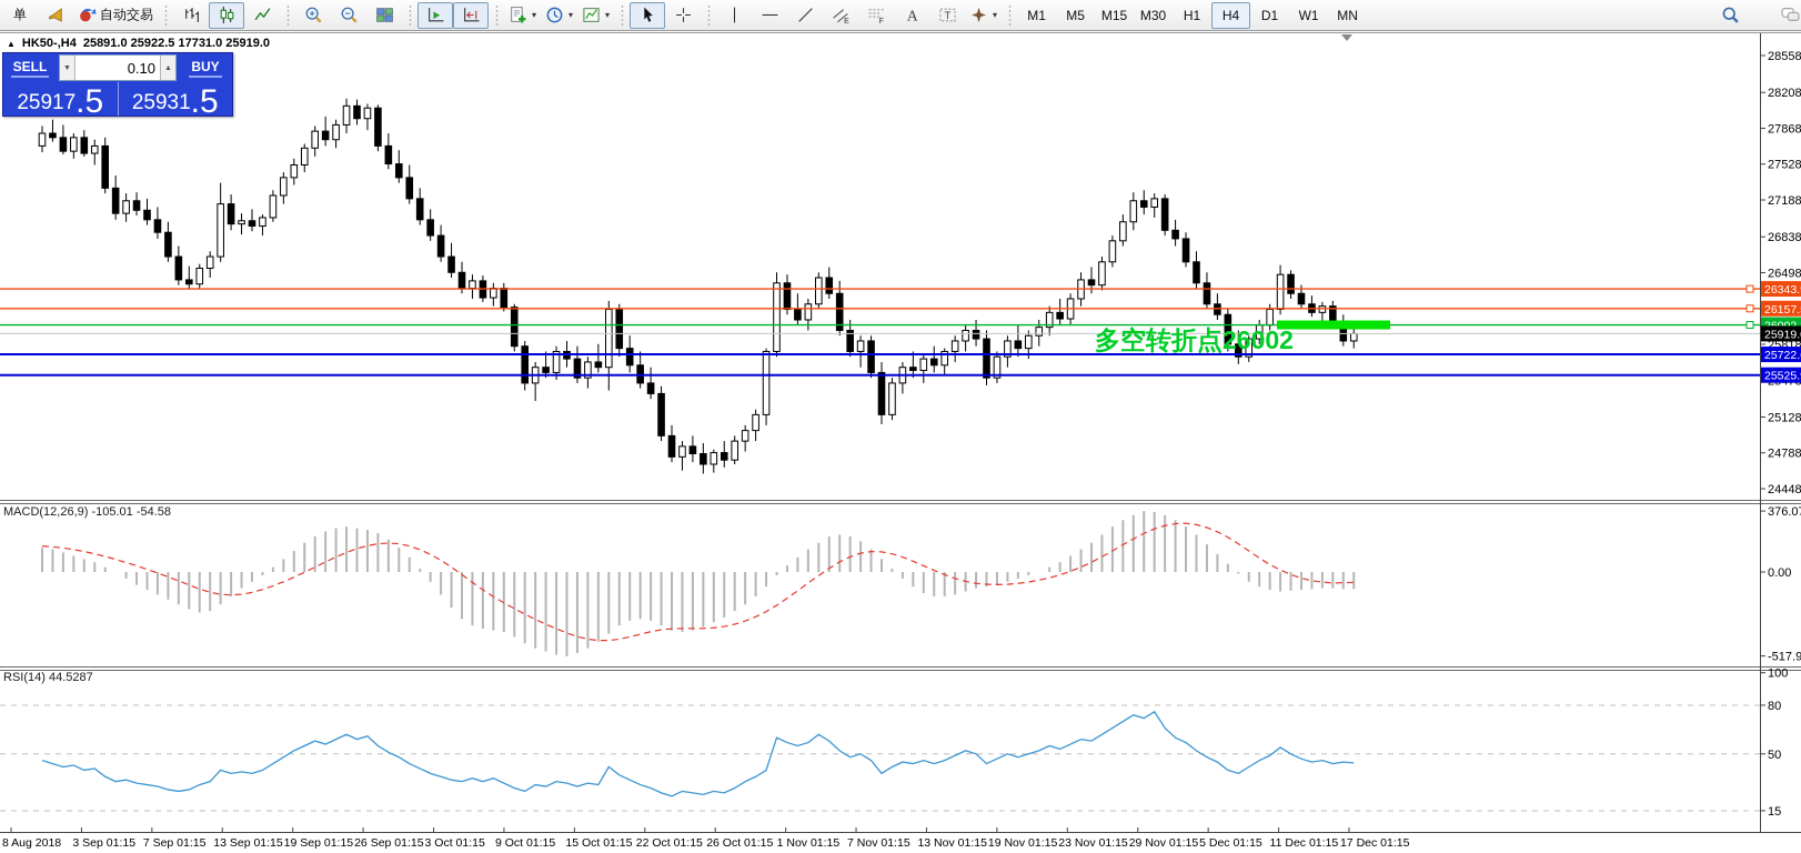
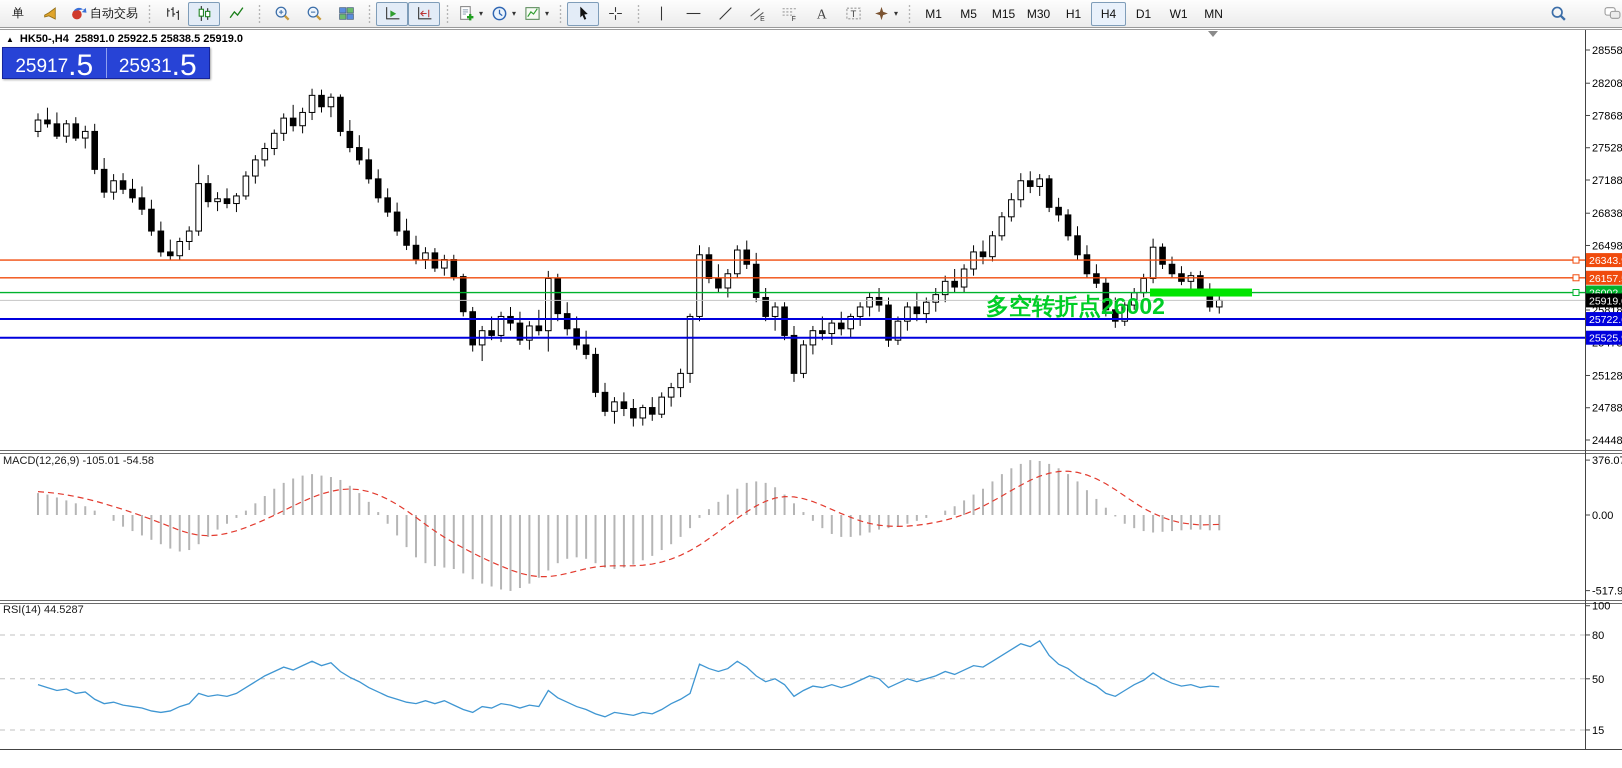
  单
  自动交易
  ▾
  ▾
  ▾
  A
  T
  ▾
  M1
  M5
  M15
  M30
  H1
  H4
  D1
  W1
  MN
  28558
  28208
  27868
  27528
  27188
  26838
  26498
  25818
  25128
  24788
  24448
  26343.
  26157.
  25722.
  25525.
  25919.
  376.0
  0.00
  -517.9
  100
  80
  50
  15
- 8 Aug 2018
- 3 Sep 01:15
- 7 Sep 01:15
- 13 Sep 01:15
- 19 Sep 01:15
- 26 Sep 01:15
- 3 Oct 01:15
- 9 Oct 01:15
- 15 Oct 01:15
- 22 Oct 01:15
- 26 Oct 01:15
- 1 Nov 01:15
- 7 Nov 01:15
- 13 Nov 01:15
- 19 Nov 01:15
- 23 Nov 01:15
- 29 Nov 01:15
- 5 Dec 01:15
- 11 Dec 01:15
- 17 Dec 01:15
  ▲
  HK50-,H4
- 25891.0 25922.5 17731.0 25919.0
+ 25891.0 25922.5 25838.5 25919.0
- SELL
- 0.10
- BUY
  25917
  .5
  25931
  .5
  MACD(12,26,9) -105.01 -54.58
  RSI(14) 44.5287
  多空转折点26002
